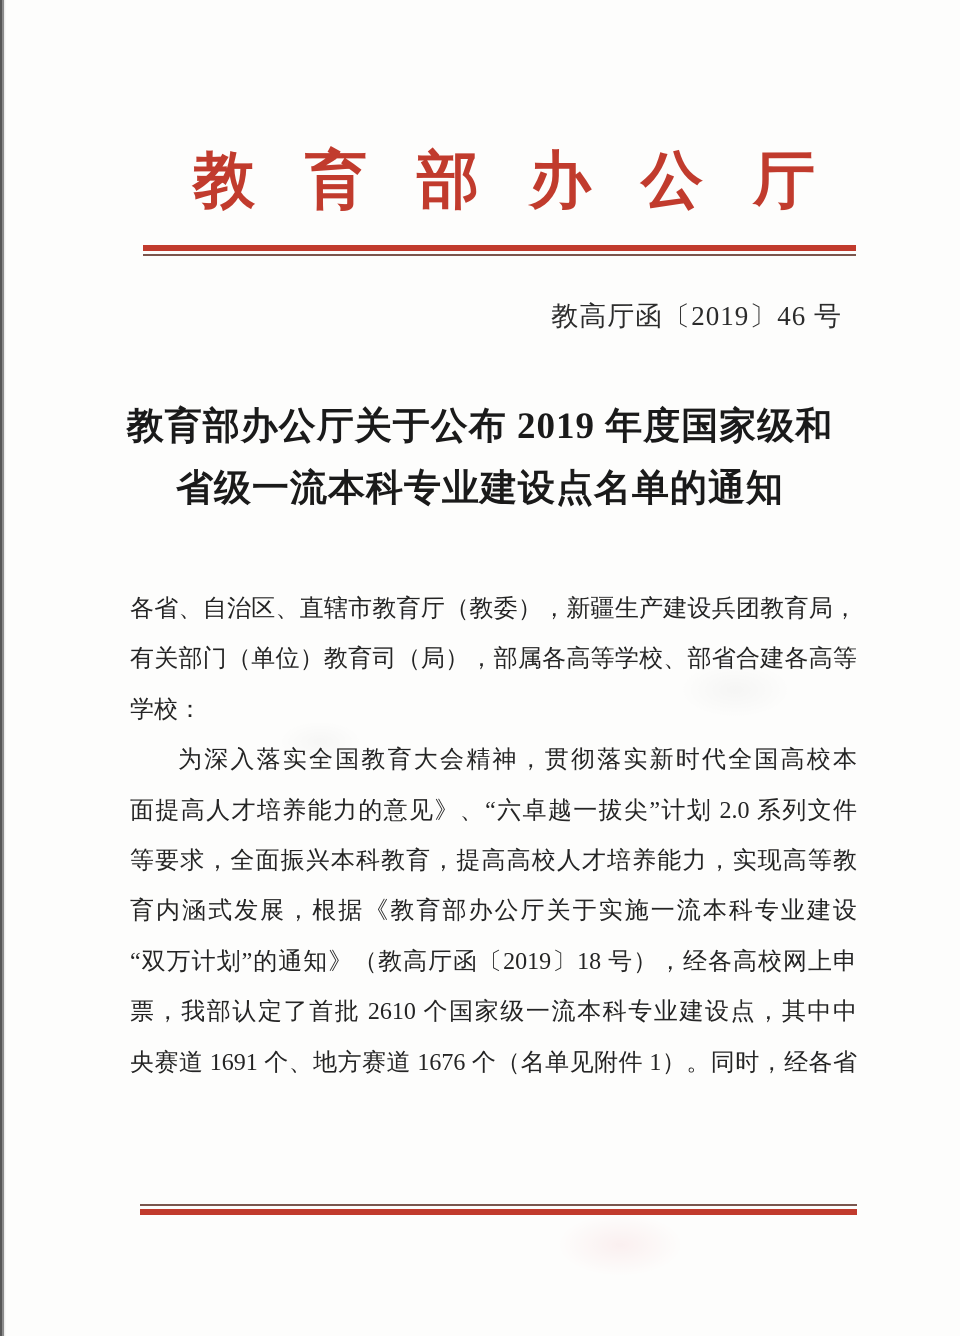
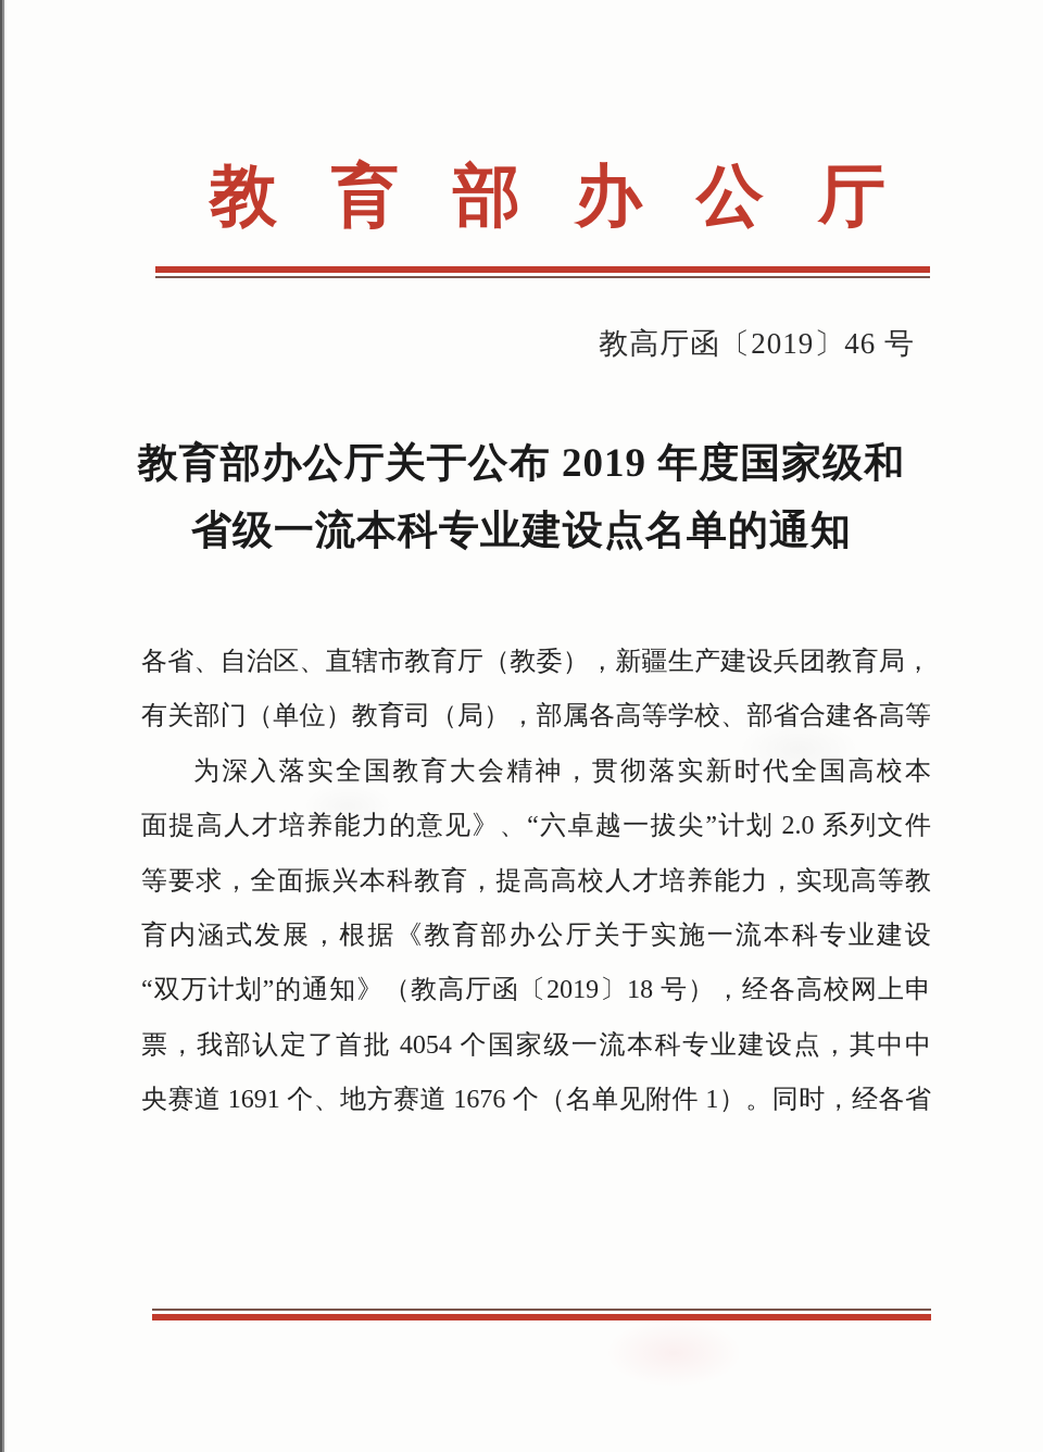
  教育部办公厅
  教高厅函〔2019〕46 号
  教育部办公厅关于公布 2019 年度国家级和
  省级一流本科专业建设点名单的通知
  各省、自治区、直辖市教育厅（教委），新疆生产建设兵团教育局，
  有关部门（单位）教育司（局），部属各高等学校、部省合建各高等
- 学校：
  为深入落实全国教育大会精神，贯彻落实新时代全国高校本
  面提高人才培养能力的意见》、“六卓越一拔尖”计划 2.0 系列文件
  等要求，全面振兴本科教育，提高高校人才培养能力，实现高等教
  育内涵式发展，根据《教育部办公厅关于实施一流本科专业建设
  “双万计划”的通知》（教高厅函〔2019〕18 号），经各高校网上申
- 票，我部认定了首批 2610 个国家级一流本科专业建设点，其中中
+ 票，我部认定了首批 4054 个国家级一流本科专业建设点，其中中
  央赛道 1691 个、地方赛道 1676 个（名单见附件 1）。同时，经各省
